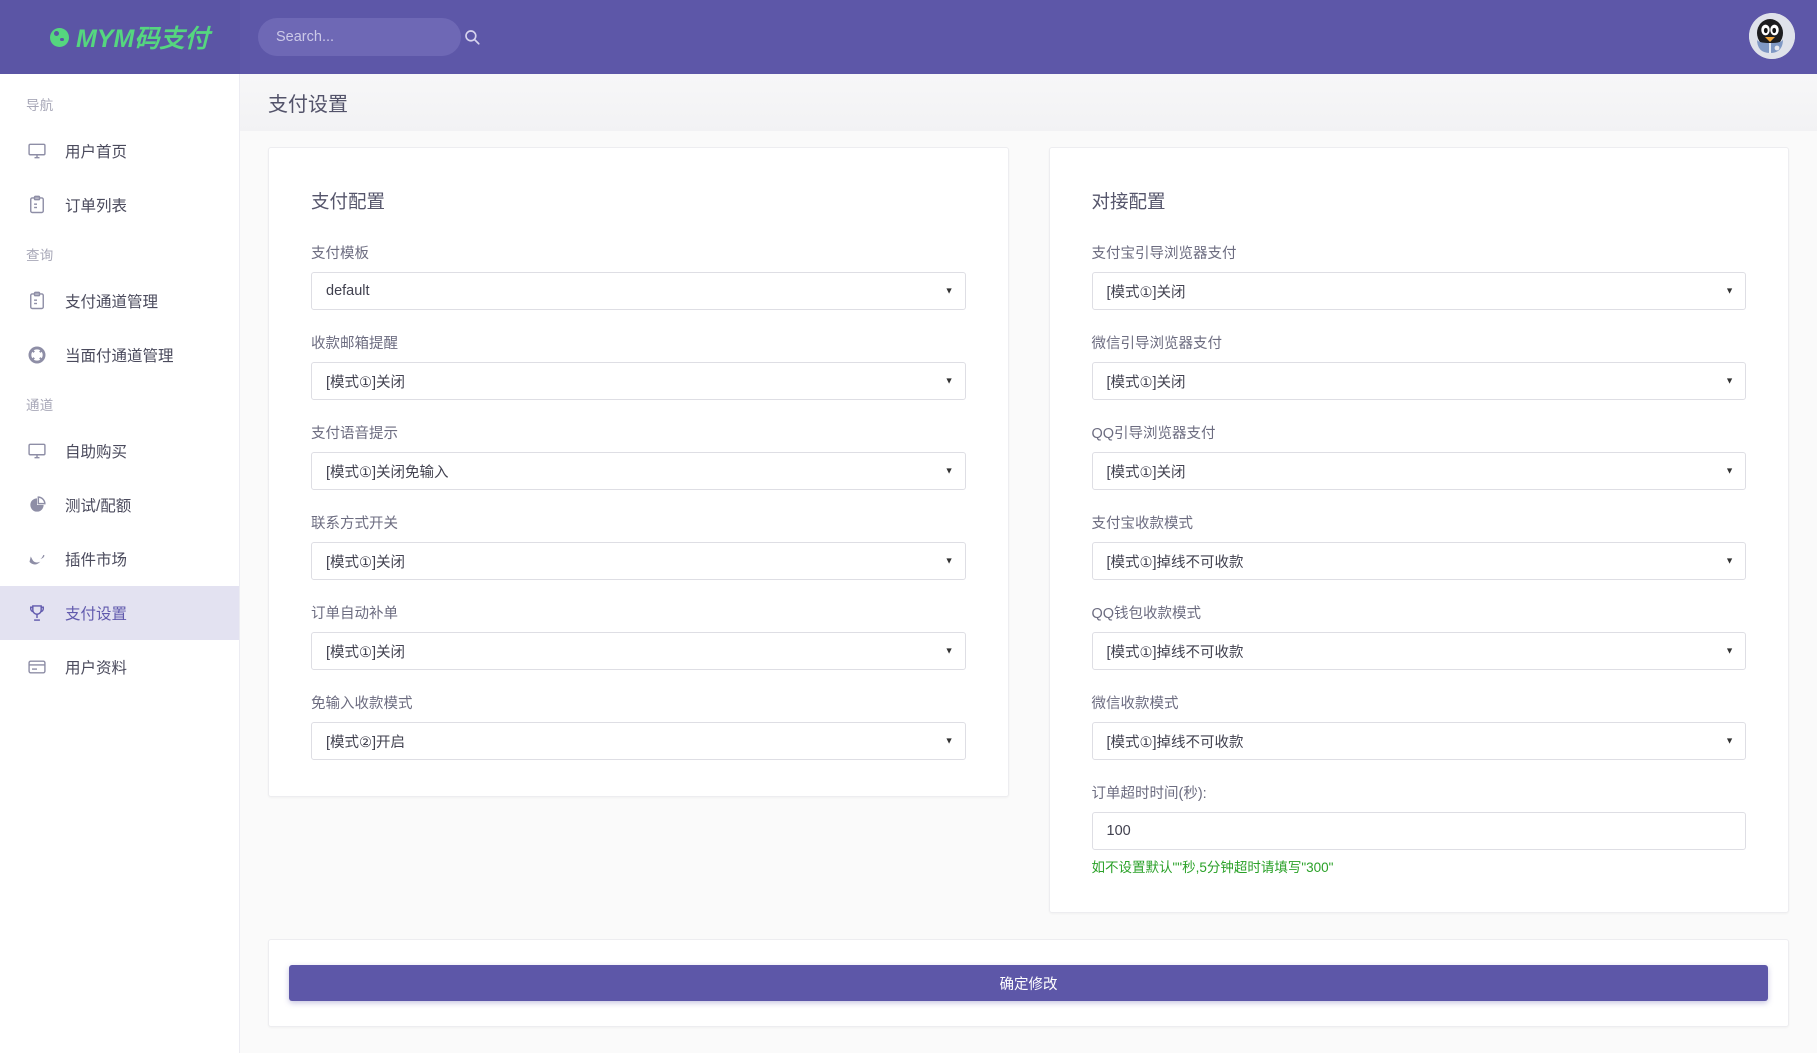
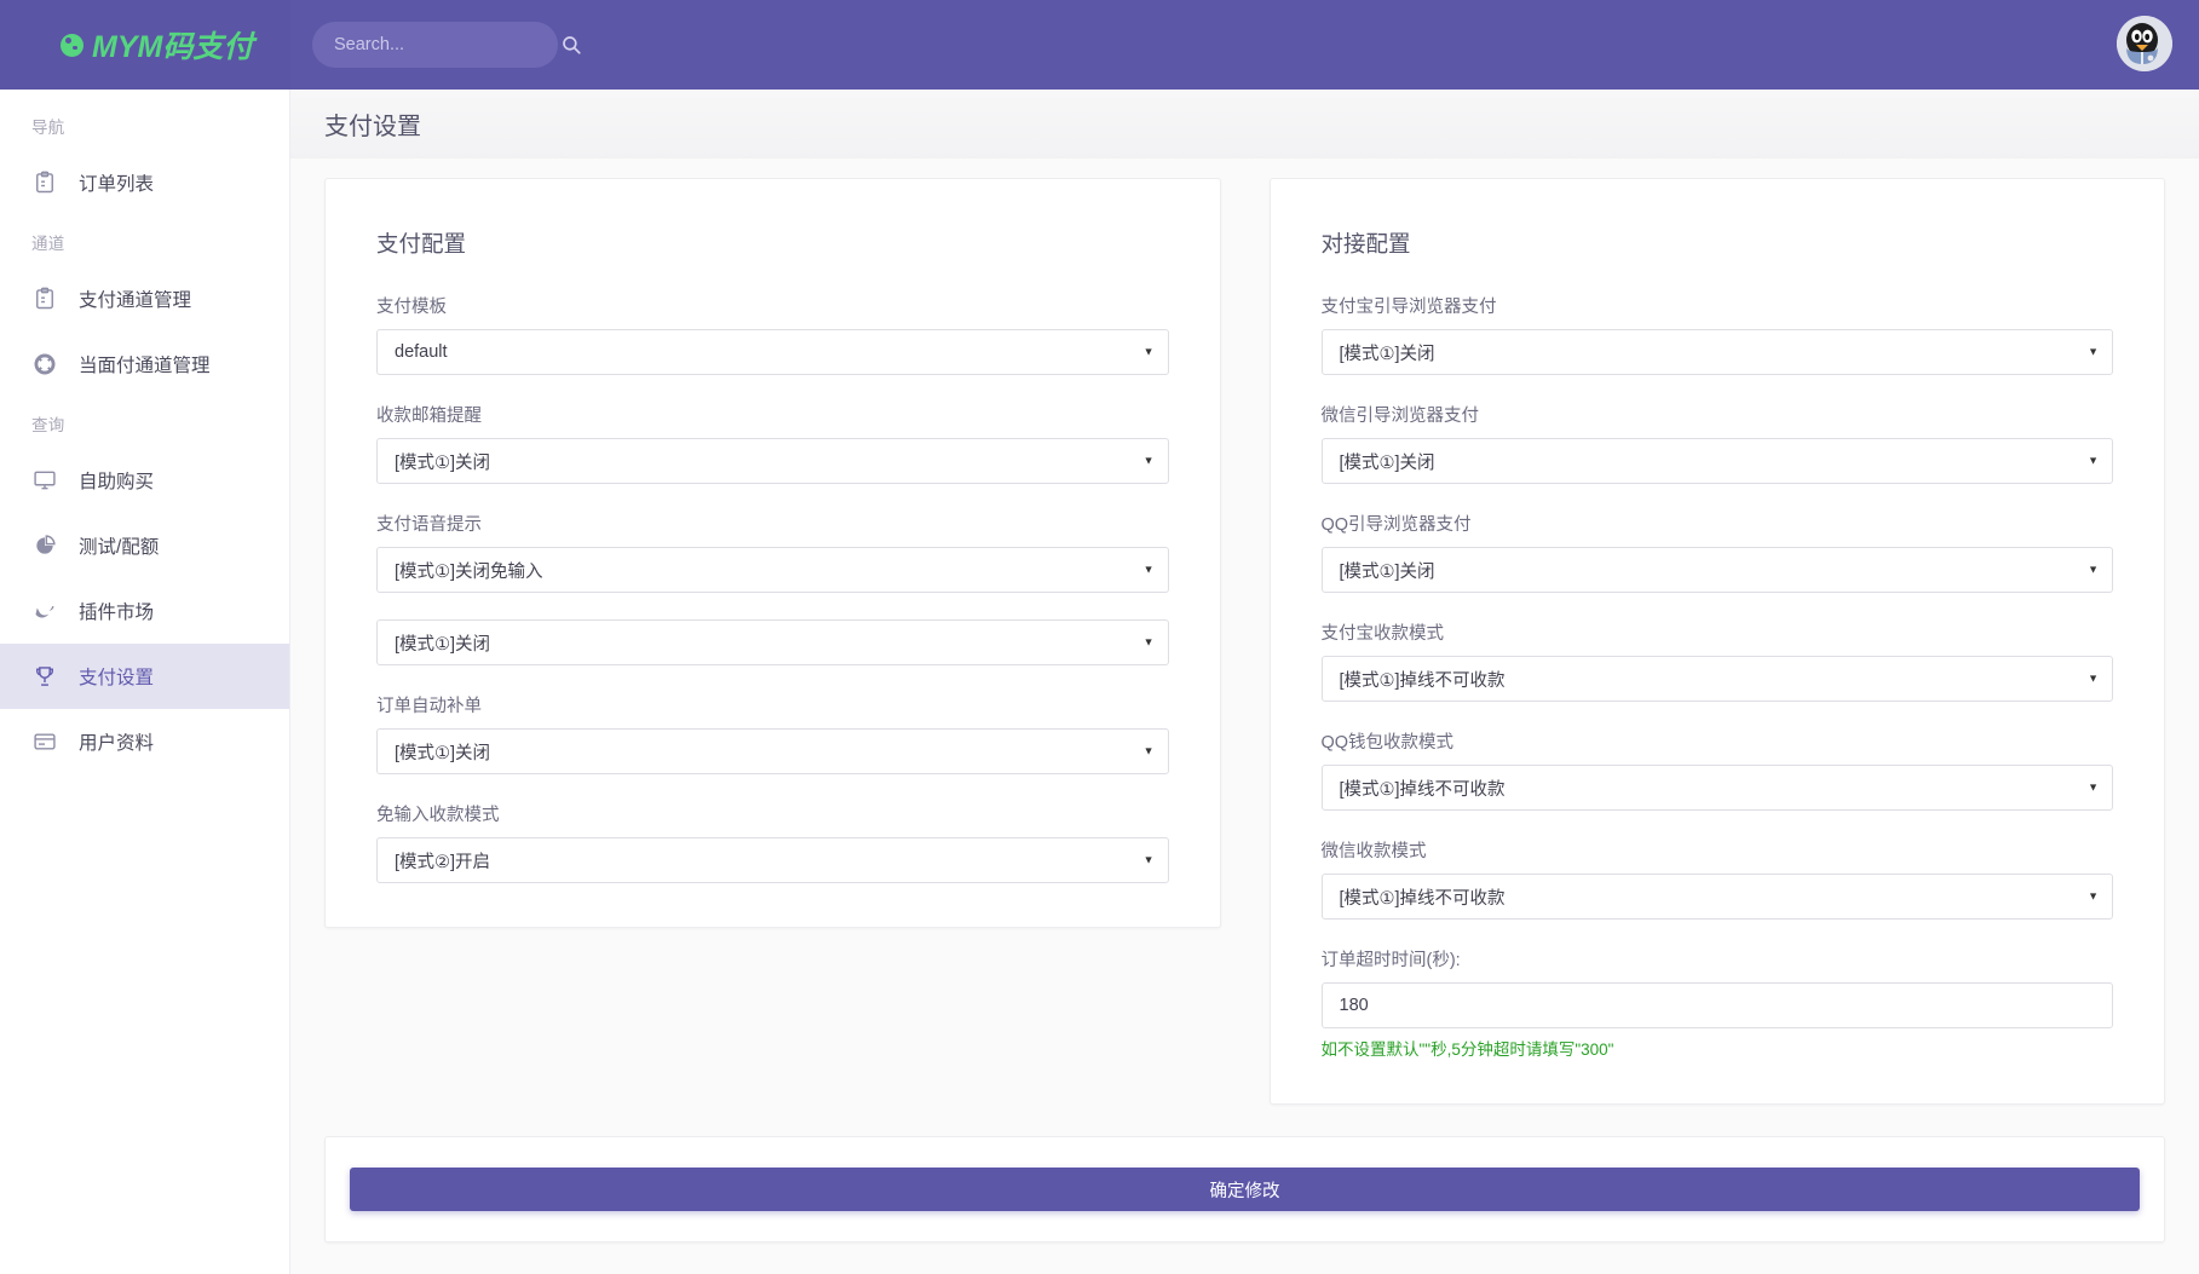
  MYM码支付
  Search...
  导航
- 用户首页
  订单列表
- 查询
+ 通道
  支付通道管理
  当面付通道管理
- 通道
+ 查询
  自助购买
  测试/配额
  插件市场
  支付设置
  用户资料
  支付设置
  支付配置
  支付模板
  default
  ▼
  收款邮箱提醒
  [模式①]关闭
  ▼
  支付语音提示
  [模式①]关闭免输入
  ▼
- 联系方式开关
  [模式①]关闭
  ▼
  订单自动补单
  [模式①]关闭
  ▼
  免输入收款模式
  [模式②]开启
  ▼
  对接配置
  支付宝引导浏览器支付
  [模式①]关闭
  ▼
  微信引导浏览器支付
  [模式①]关闭
  ▼
  QQ引导浏览器支付
  [模式①]关闭
  ▼
  支付宝收款模式
  [模式①]掉线不可收款
  ▼
  QQ钱包收款模式
  [模式①]掉线不可收款
  ▼
  微信收款模式
  [模式①]掉线不可收款
  ▼
  订单超时时间(秒):
- 100
+ 180
  如不设置默认""秒,5分钟超时请填写"300"
  确定修改
